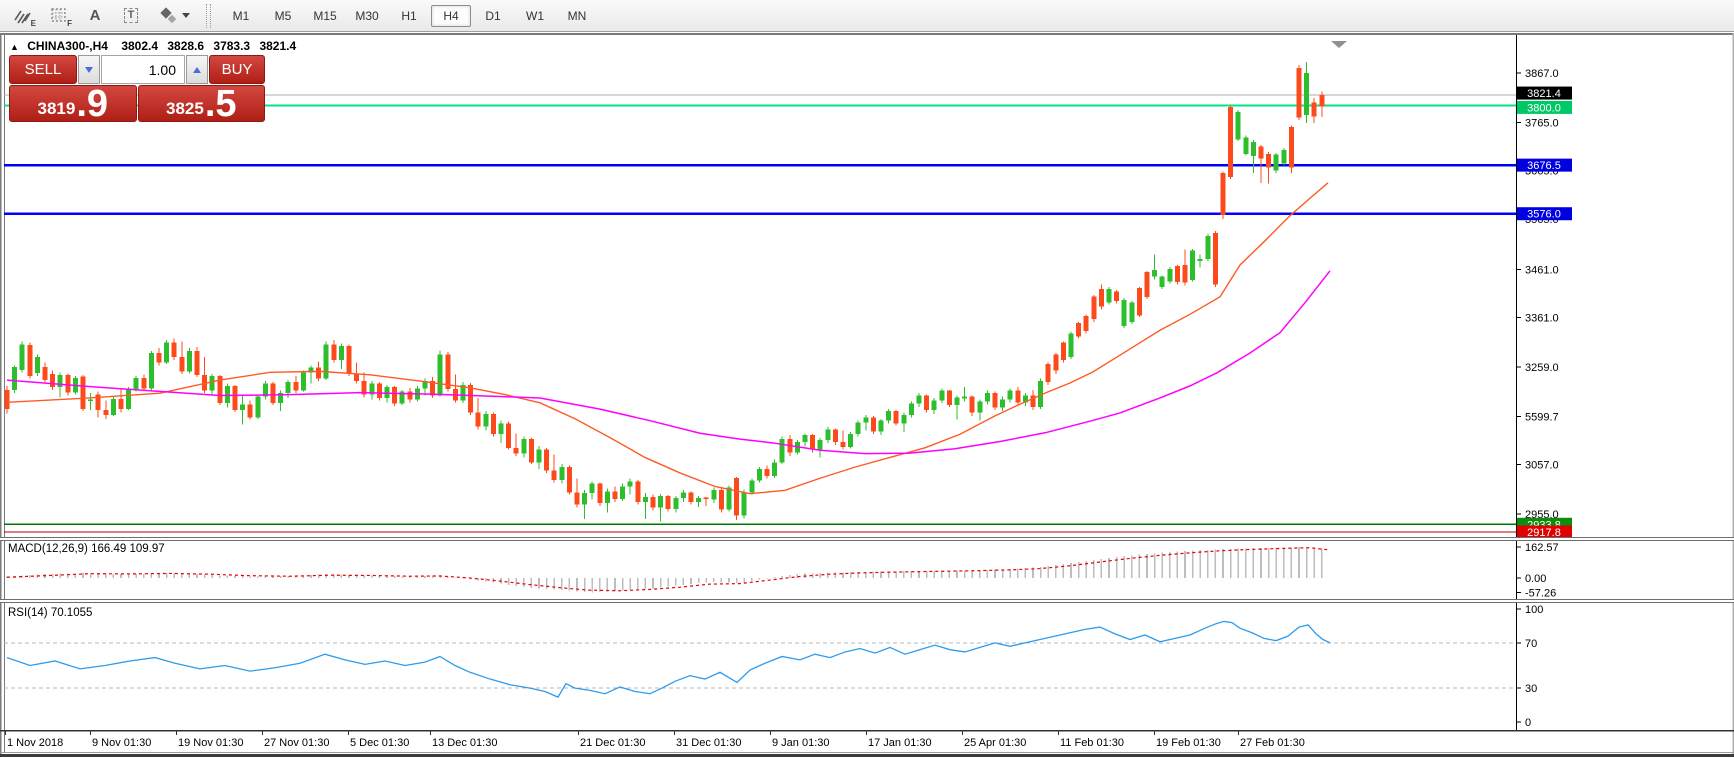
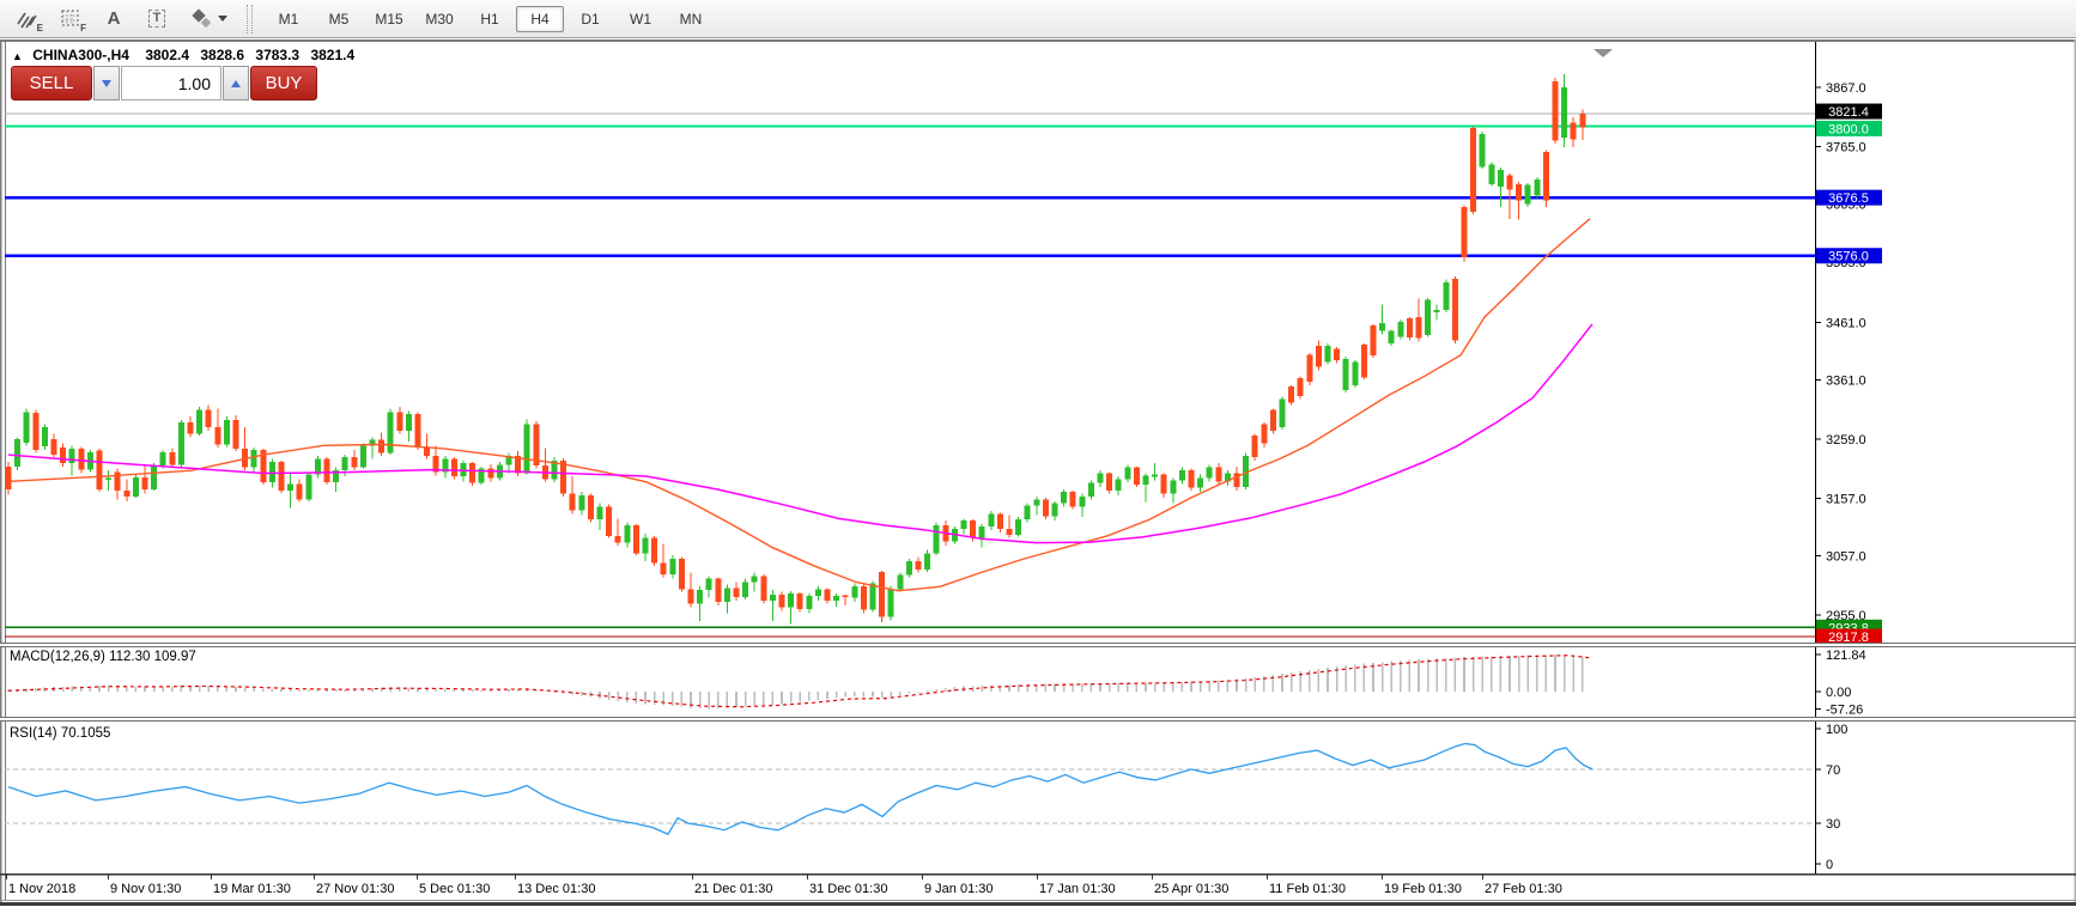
  3867.0
  3765.0
  3665.0
  3461.0
  3361.0
  3259.0
- 5599.7
+ 3157.0
  3057.0
  2955.0
  3800.0
  3821.4
  3676.5
  3576.0
  2933.8
  2917.8
- MACD(12,26,9) 166.49 109.97
+ MACD(12,26,9) 112.30 109.97
- 162.57
+ 121.84
  0.00
  -57.26
  RSI(14) 70.1055
  100
  70
  30
  0
  1 Nov 2018
  9 Nov 01:30
- 19 Nov 01:30
+ 19 Mar 01:30
  27 Nov 01:30
  5 Dec 01:30
  13 Dec 01:30
  21 Dec 01:30
  31 Dec 01:30
  9 Jan 01:30
  17 Jan 01:30
  25 Apr 01:30
  11 Feb 01:30
  19 Feb 01:30
  27 Feb 01:30
  E
  F
  A
  T
  M1
  M5
  M15
  M30
  H1
  H4
  D1
  W1
  MN
  ▲ CHINA300-,H4 3802.4 3828.6 3783.3 3821.4
  SELL
  1.00
  BUY
- 3819
- .9
- 3825
- .5
